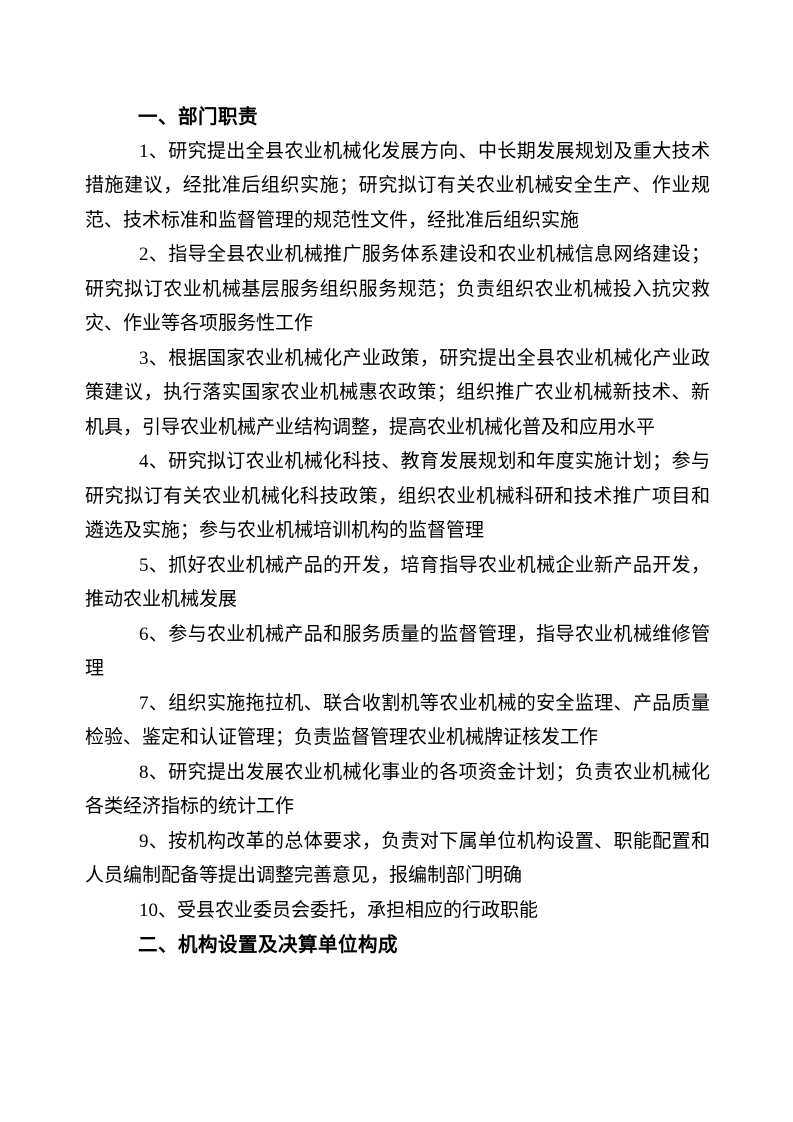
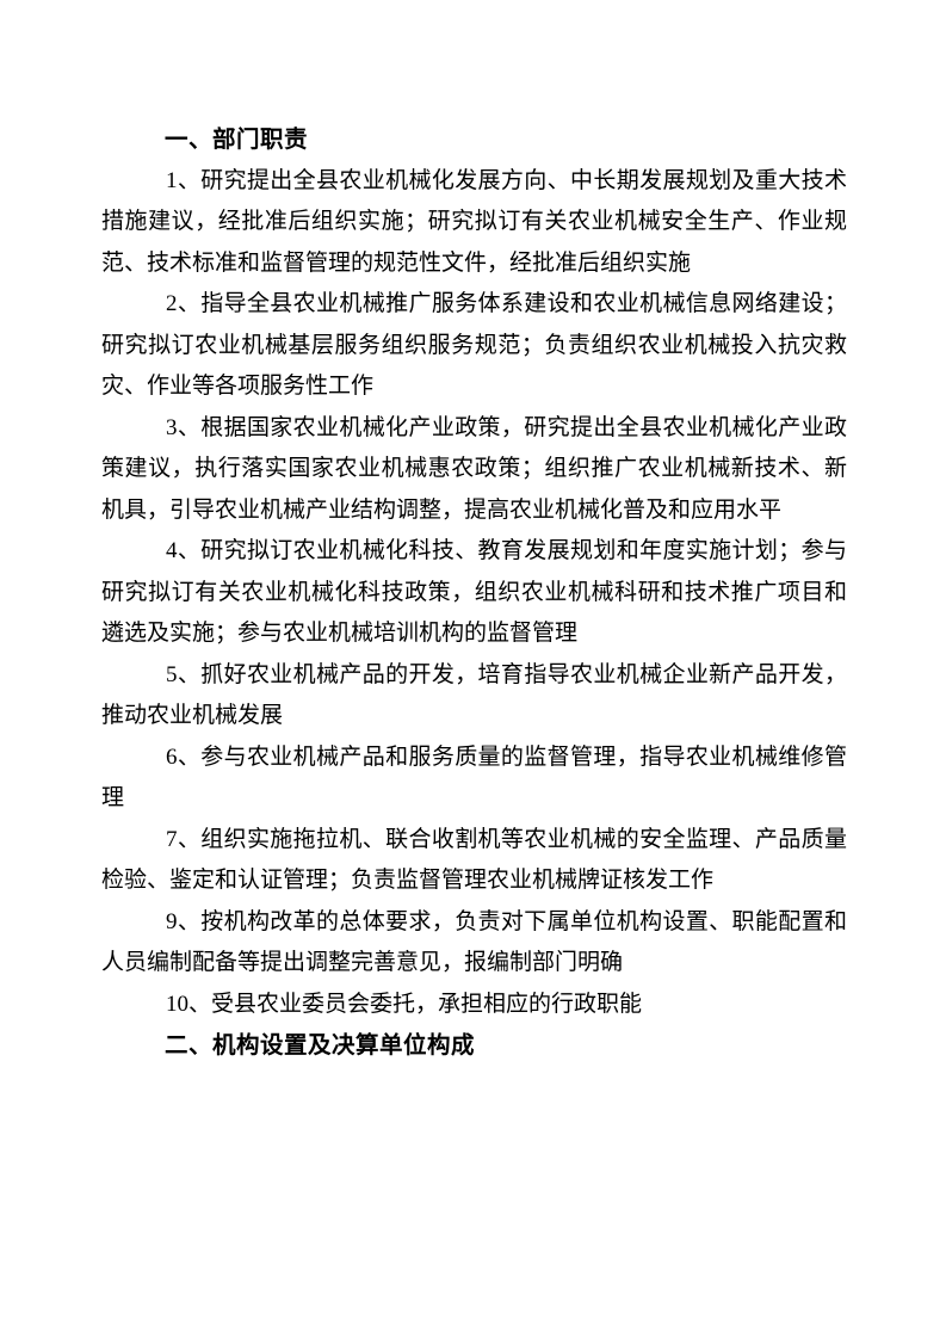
  一、部门职责
  1、研究提出全县农业机械化发展方向、中长期发展规划及重大技术措施建议，经批准后组织实施；研究拟订有关农业机械安全生产、作业规范、技术标准和监督管理的规范性文件，经批准后组织实施
  2、指导全县农业机械推广服务体系建设和农业机械信息网络建设；研究拟订农业机械基层服务组织服务规范；负责组织农业机械投入抗灾救灾、作业等各项服务性工作
  3、根据国家农业机械化产业政策，研究提出全县农业机械化产业政策建议，执行落实国家农业机械惠农政策；组织推广农业机械新技术、新机具，引导农业机械产业结构调整，提高农业机械化普及和应用水平
  4、研究拟订农业机械化科技、教育发展规划和年度实施计划；参与研究拟订有关农业机械化科技政策，组织农业机械科研和技术推广项目和遴选及实施；参与农业机械培训机构的监督管理
  5、抓好农业机械产品的开发，培育指导农业机械企业新产品开发，推动农业机械发展
  6、参与农业机械产品和服务质量的监督管理，指导农业机械维修管理
  7、组织实施拖拉机、联合收割机等农业机械的安全监理、产品质量检验、鉴定和认证管理；负责监督管理农业机械牌证核发工作
- 8、研究提出发展农业机械化事业的各项资金计划；负责农业机械化各类经济指标的统计工作
  9、按机构改革的总体要求，负责对下属单位机构设置、职能配置和人员编制配备等提出调整完善意见，报编制部门明确
  10、受县农业委员会委托，承担相应的行政职能
  二、机构设置及决算单位构成
